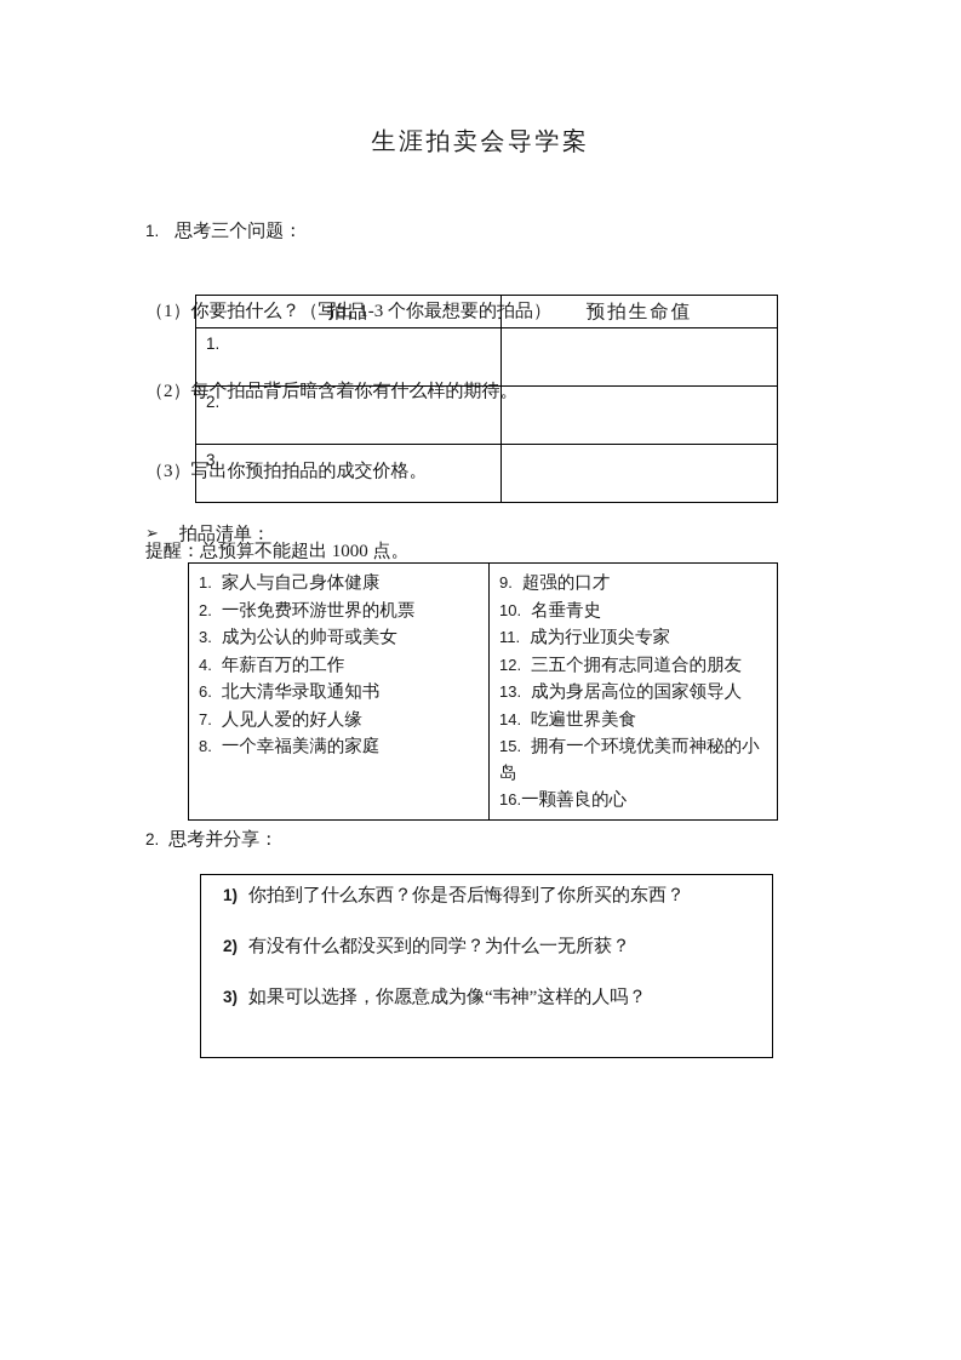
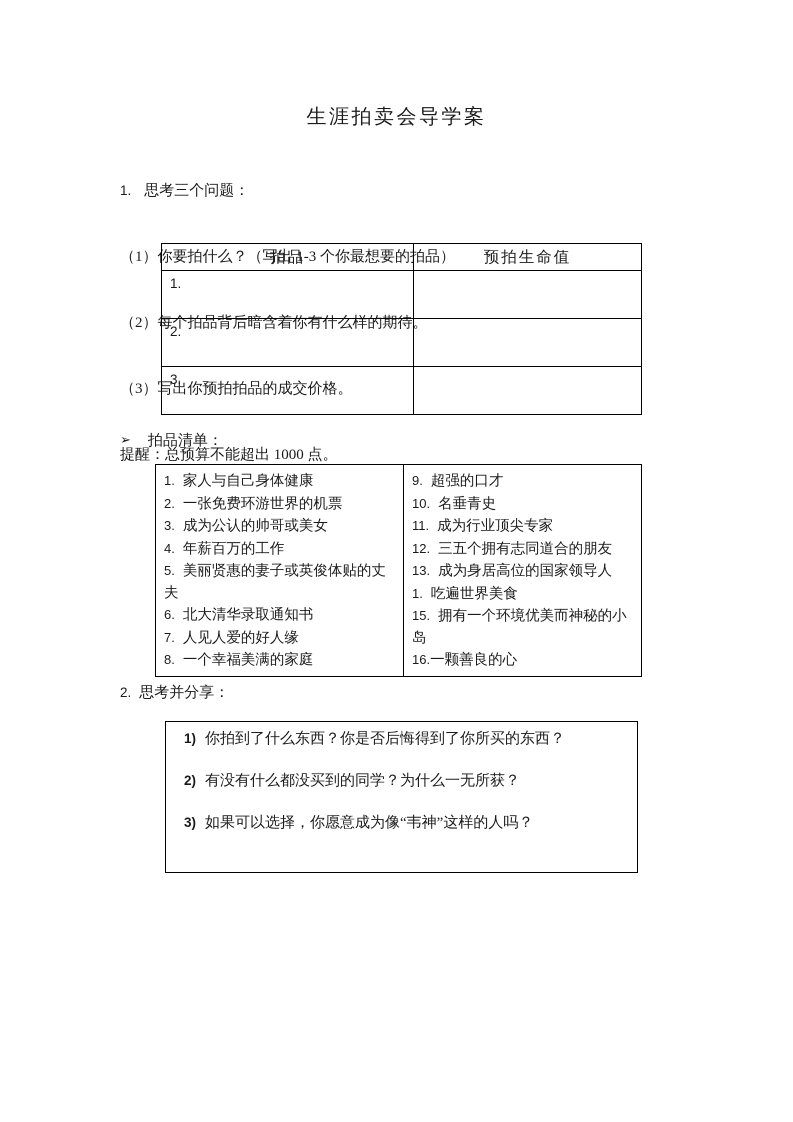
  生涯拍卖会导学案
  1. 思考三个问题：
  （1）你要拍什么？（写出 1-3 个你最想要的拍品）
  （2）每个拍品背后暗含着你有什么样的期待。
  （3）写出你预拍拍品的成交价格。
  提醒：总预算不能超出 1000 点。
  拍品
  预拍生命值
  1.
  2.
  3.
  ➢ 拍品清单：
  1. 家人与自己身体健康
  2. 一张免费环游世界的机票
  3. 成为公认的帅哥或美女
  4. 年薪百万的工作
+ 5. 美丽贤惠的妻子或英俊体贴的丈夫
  6. 北大清华录取通知书
  7. 人见人爱的好人缘
  8. 一个幸福美满的家庭
  9. 超强的口才
  10. 名垂青史
  11. 成为行业顶尖专家
  12. 三五个拥有志同道合的朋友
  13. 成为身居高位的国家领导人
- 14. 吃遍世界美食
+ 1. 吃遍世界美食
  15. 拥有一个环境优美而神秘的小岛
  16.一颗善良的心
  2. 思考并分享：
  1) 你拍到了什么东西？你是否后悔得到了你所买的东西？
  2) 有没有什么都没买到的同学？为什么一无所获？
  3) 如果可以选择，你愿意成为像“韦神”这样的人吗？
